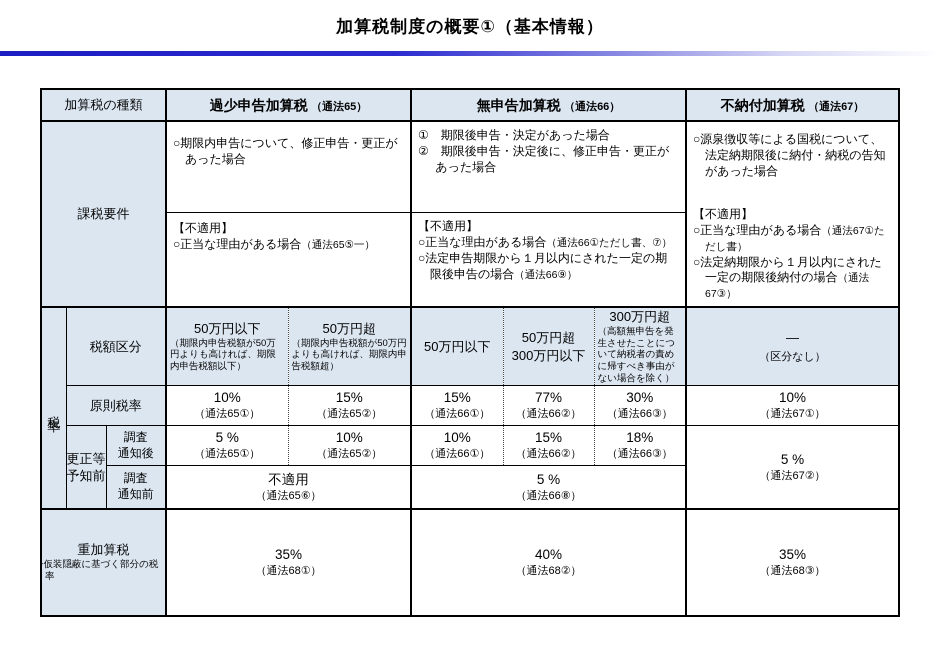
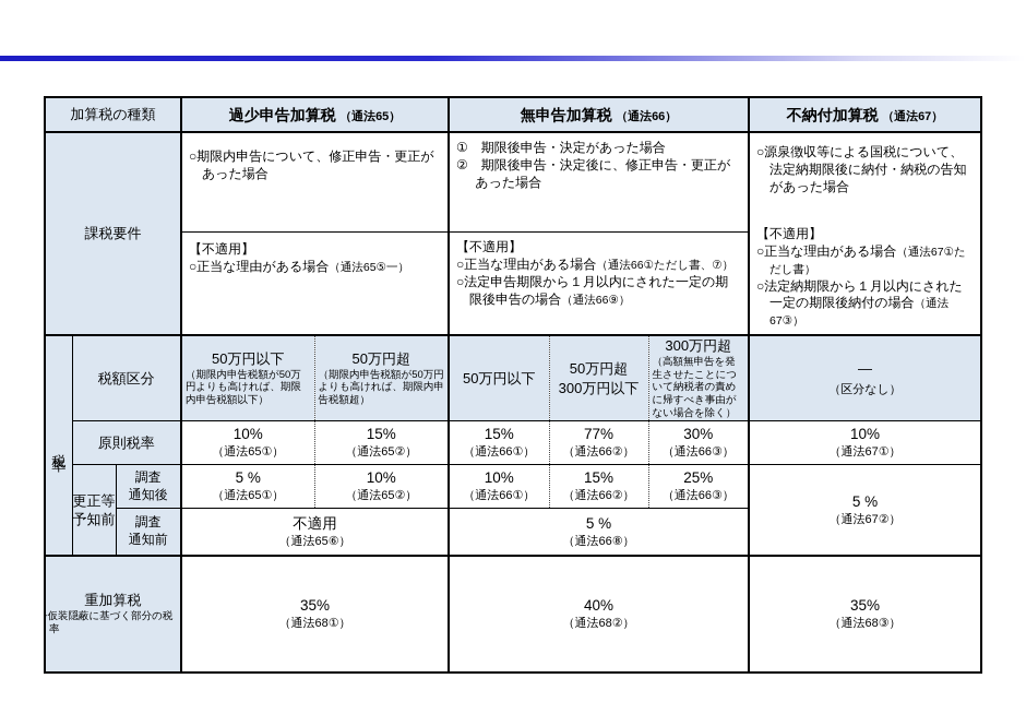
- 加算税制度の概要①（基本情報）
  加算税の種類	過少申告加算税 （通法65）	無申告加算税 （通法66）	不納付加算税 （通法67）
  課税要件	○期限内申告について、修正申告・更正があった場合	① 期限後申告・決定があった場合 ② 期限後申告・決定後に、修正申告・更正があった場合	○源泉徴収等による国税について、法定納期限後に納付・納税の告知があった場合 【不適用】 ○正当な理由がある場合（通法67①ただし書） ○法定納期限から１月以内にされた一定の期限後納付の場合（通法67③）
  【不適用】 ○正当な理由がある場合（通法65⑤一）	【不適用】 ○正当な理由がある場合（通法66①ただし書、⑦） ○法定申告期限から１月以内にされた一定の期限後申告の場合（通法66⑨）
  	税額区分	50万円以下 （期限内申告税額が50万円よりも高ければ、期限内申告税額以下）	50万円超 （期限内申告税額が50万円よりも高ければ、期限内申告税額超）	50万円以下	50万円超 300万円以下	300万円超 （高額無申告を発生させたことについて納税者の責めに帰すべき事由がない場合を除く）	― （区分なし）
  原則税率	10%（通法65①）	15%（通法65②）	15%（通法66①）	77%（通法66②）	30%（通法66③）	10%（通法67①）
- 更正等 予知前	調査 通知後	5 %（通法65①）	10%（通法65②）	10%（通法66①）	15%（通法66②）	18%（通法66③）	5 %（通法67②）
+ 更正等 予知前	調査 通知後	5 %（通法65①）	10%（通法65②）	10%（通法66①）	15%（通法66②）	25%（通法66③）	5 %（通法67②）
  調査 通知前	不適用（通法65⑥）	5 %（通法66⑧）
  重加算税 仮装隠蔽に基づく部分の税率	35%（通法68①）	40%（通法68②）	35%（通法68③）
